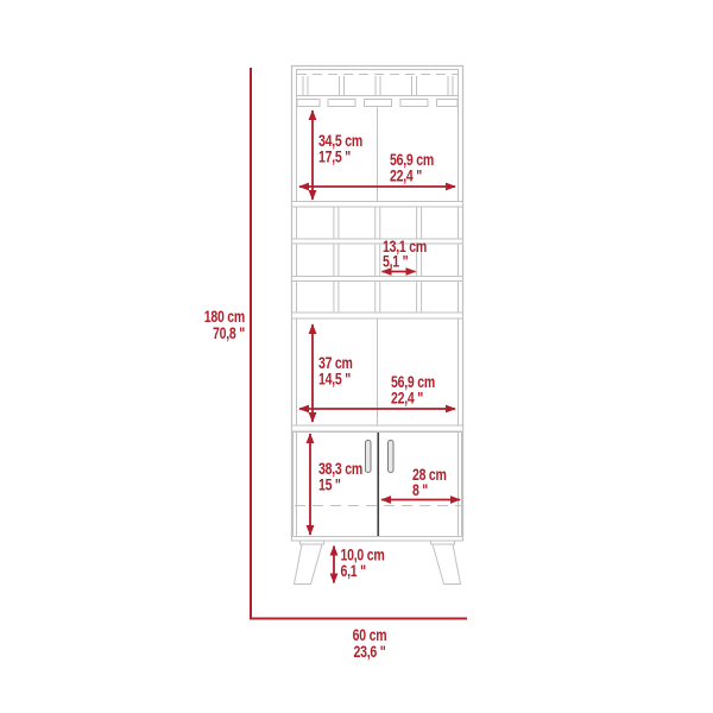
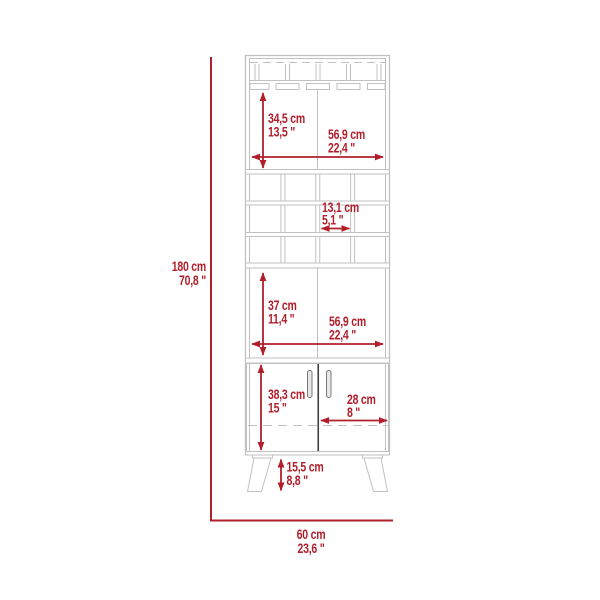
  180 cm
  70,8 "
  60 cm
  23,6 "
  34,5 cm
- 17,5 "
+ 13,5 "
  56,9 cm
  22,4 "
  13,1 cm
  5,1 "
  37 cm
- 14,5 "
+ 11,4 "
  56,9 cm
  22,4 "
  38,3 cm
  15 "
  28 cm
  8 "
- 10,0 cm
+ 15,5 cm
- 6,1 "
+ 8,8 "
